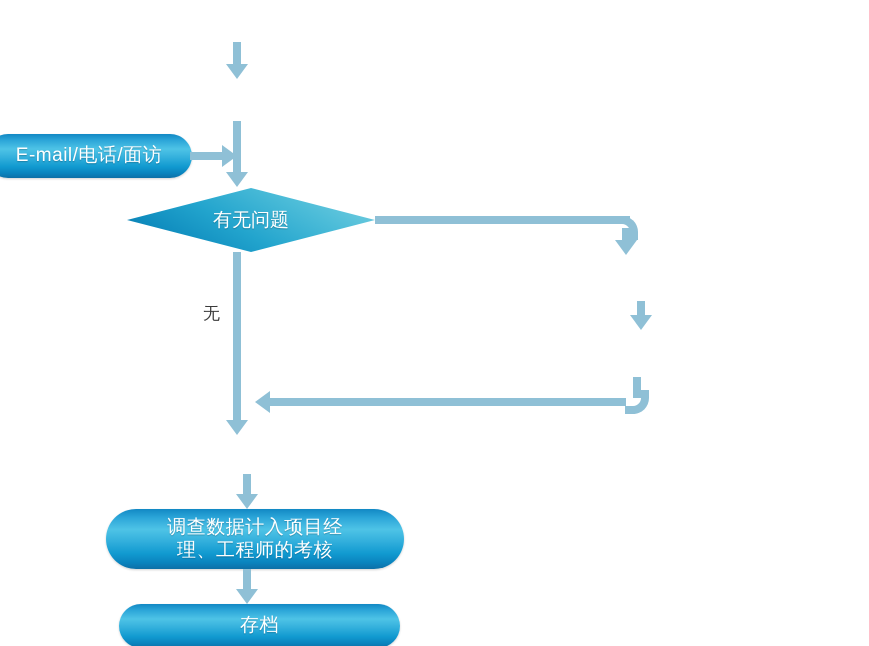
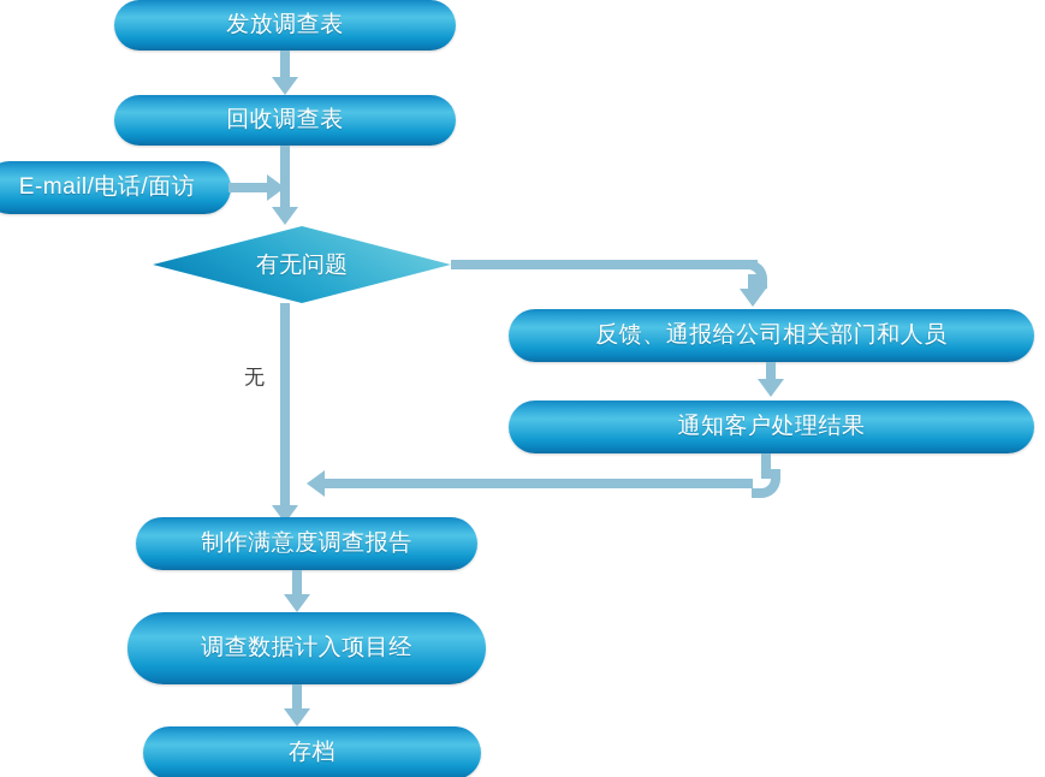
+ 发放调查表
+ 回收调查表
  E-mail/电话/面访
  有无问题
  无
+ 反馈、通报给公司相关部门和人员
+ 通知客户处理结果
+ 制作满意度调查报告
  调查数据计入项目经
- 理、工程师的考核
  存档
